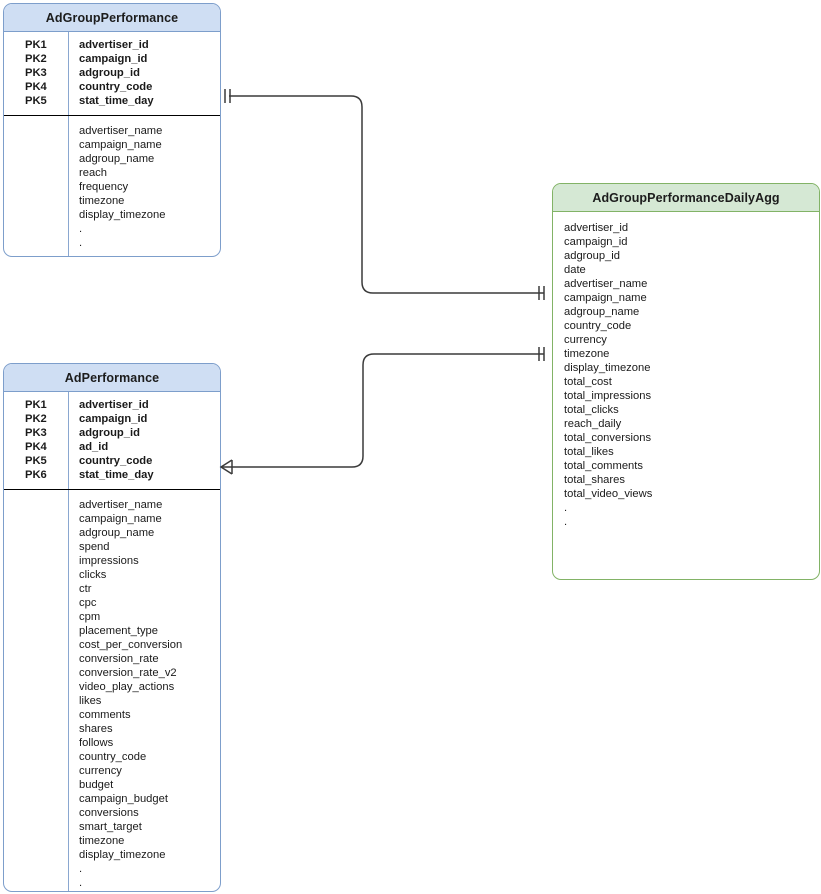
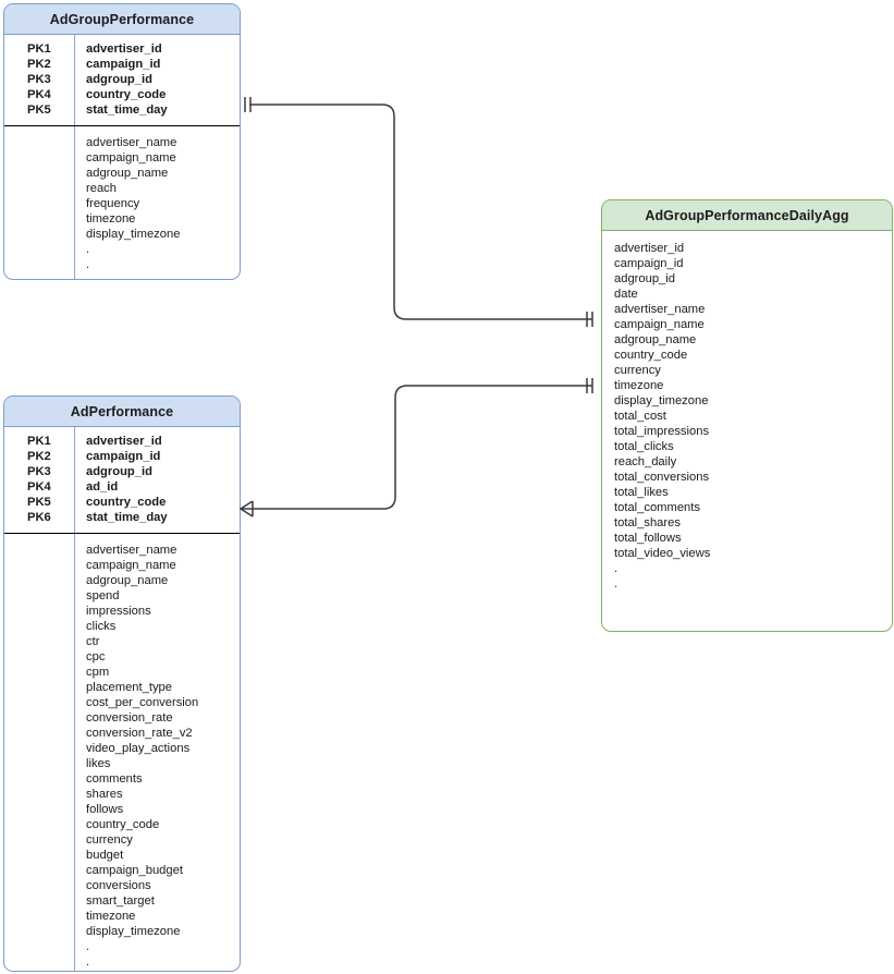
  AdGroupPerformance
  PK1
  PK2
  PK3
  PK4
  PK5
  advertiser_id
  campaign_id
  adgroup_id
  country_code
  stat_time_day
  advertiser_name
  campaign_name
  adgroup_name
  reach
  frequency
  timezone
  display_timezone
  .
  .
  AdPerformance
  PK1
  PK2
  PK3
  PK4
  PK5
  PK6
  advertiser_id
  campaign_id
  adgroup_id
  ad_id
  country_code
  stat_time_day
  advertiser_name
  campaign_name
  adgroup_name
  spend
  impressions
  clicks
  ctr
  cpc
  cpm
  placement_type
  cost_per_conversion
  conversion_rate
  conversion_rate_v2
  video_play_actions
  likes
  comments
  shares
  follows
  country_code
  currency
  budget
  campaign_budget
  conversions
  smart_target
  timezone
  display_timezone
  .
  .
  AdGroupPerformanceDailyAgg
  advertiser_id
  campaign_id
  adgroup_id
  date
  advertiser_name
  campaign_name
  adgroup_name
  country_code
  currency
  timezone
  display_timezone
  total_cost
  total_impressions
  total_clicks
  reach_daily
  total_conversions
  total_likes
  total_comments
  total_shares
+ total_follows
  total_video_views
  .
  .
